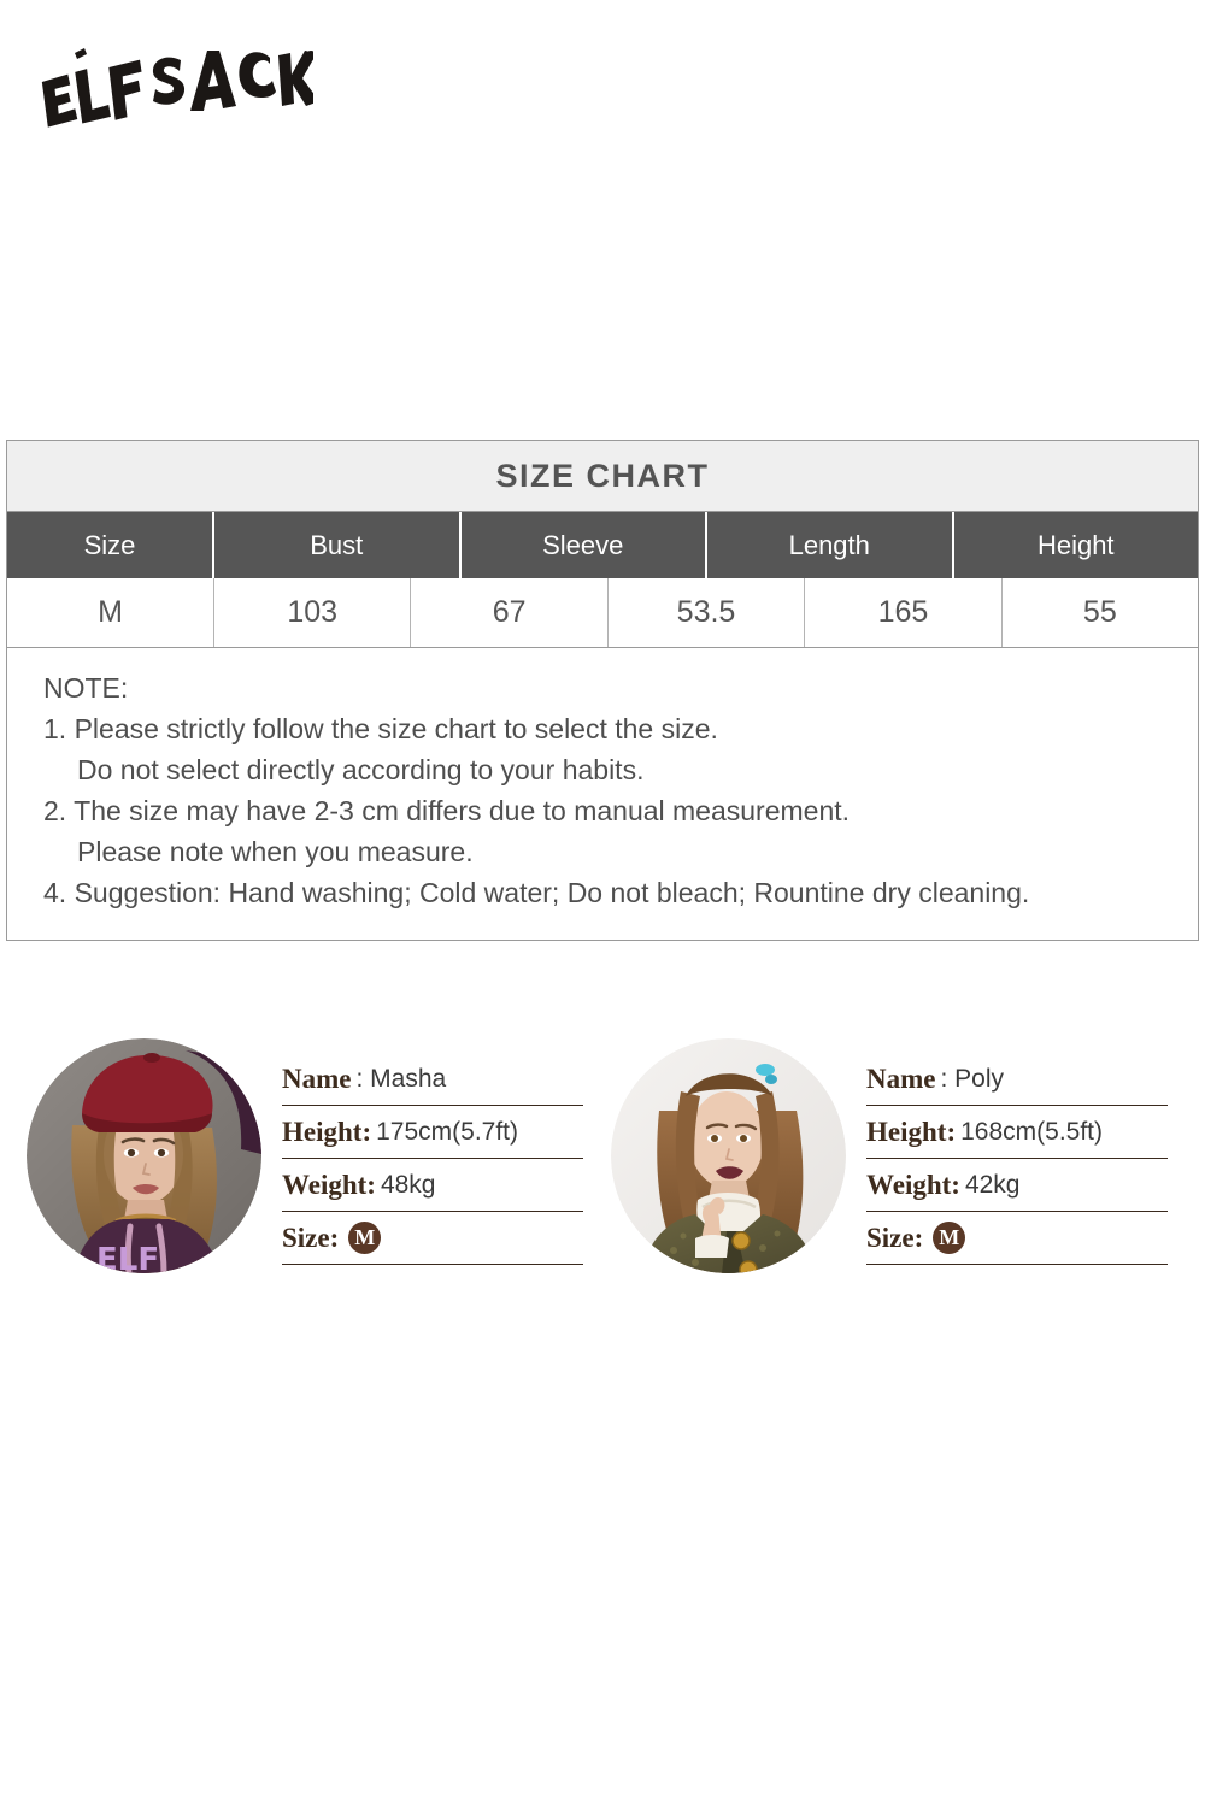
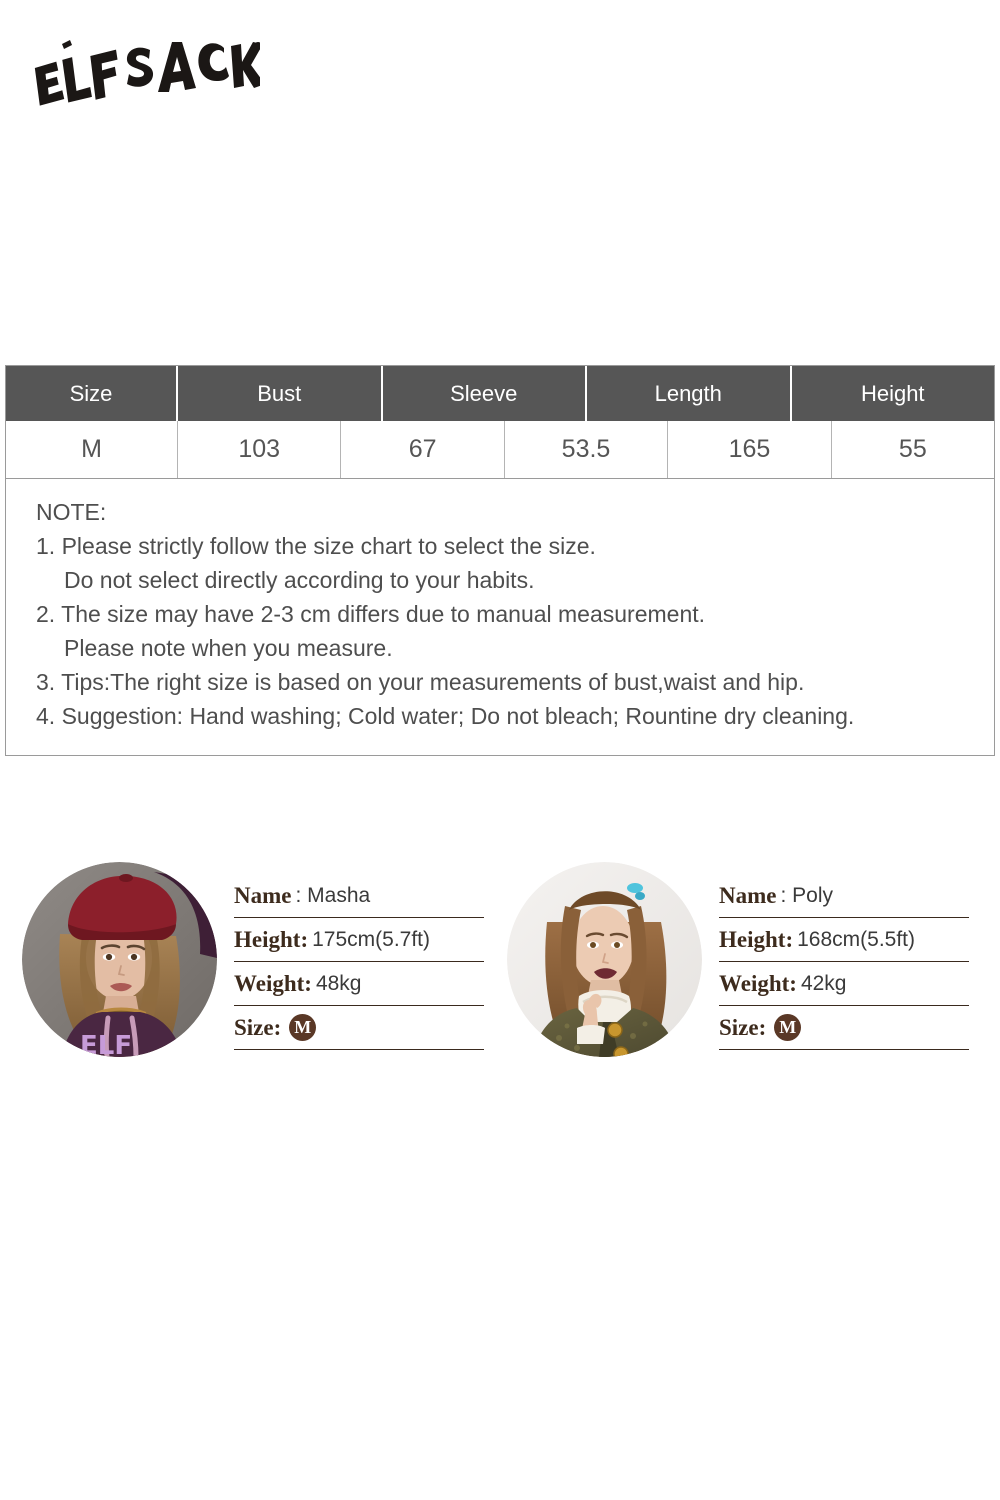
- SIZE CHART
  Size
  Bust
  Sleeve
  Length
  Height
  M
  103
  67
  53.5
  165
  55
  NOTE:
  1. Please strictly follow the size chart to select the size.
  Do not select directly according to your habits.
  2. The size may have 2-3 cm differs due to manual measurement.
  Please note when you measure.
+ 3. Tips:The right size is based on your measurements of bust,waist and hip.
  4. Suggestion: Hand washing; Cold water; Do not bleach; Rountine dry cleaning.
  ELF
  Name
  : Masha
  Height:
  175cm(5.7ft)
  Weight:
  48kg
  Size:
  M
  Name
  : Poly
  Height:
  168cm(5.5ft)
  Weight:
  42kg
  Size:
  M
